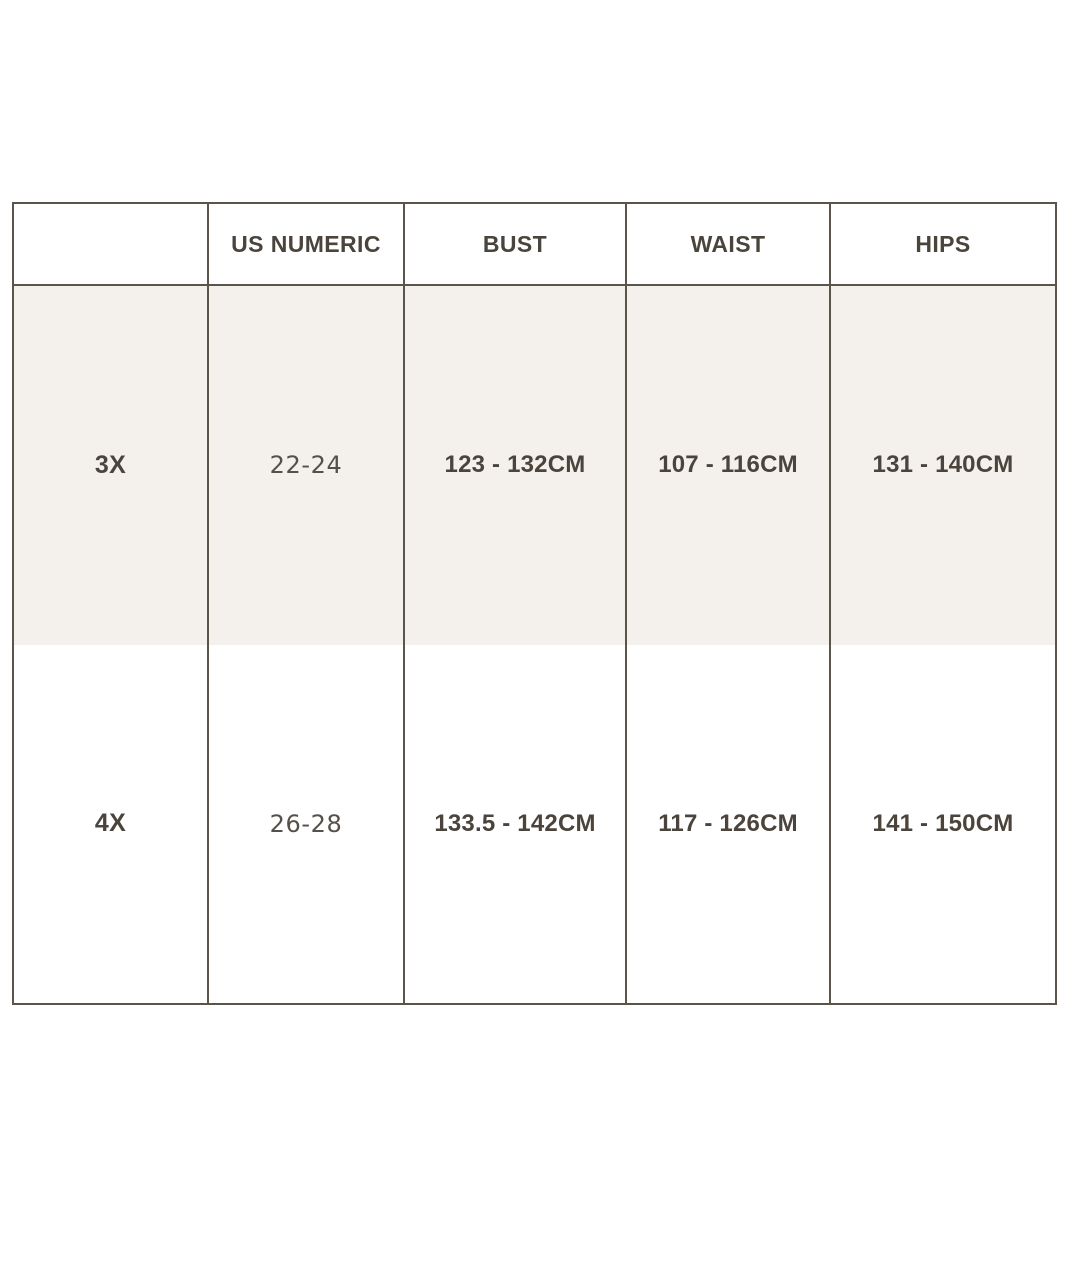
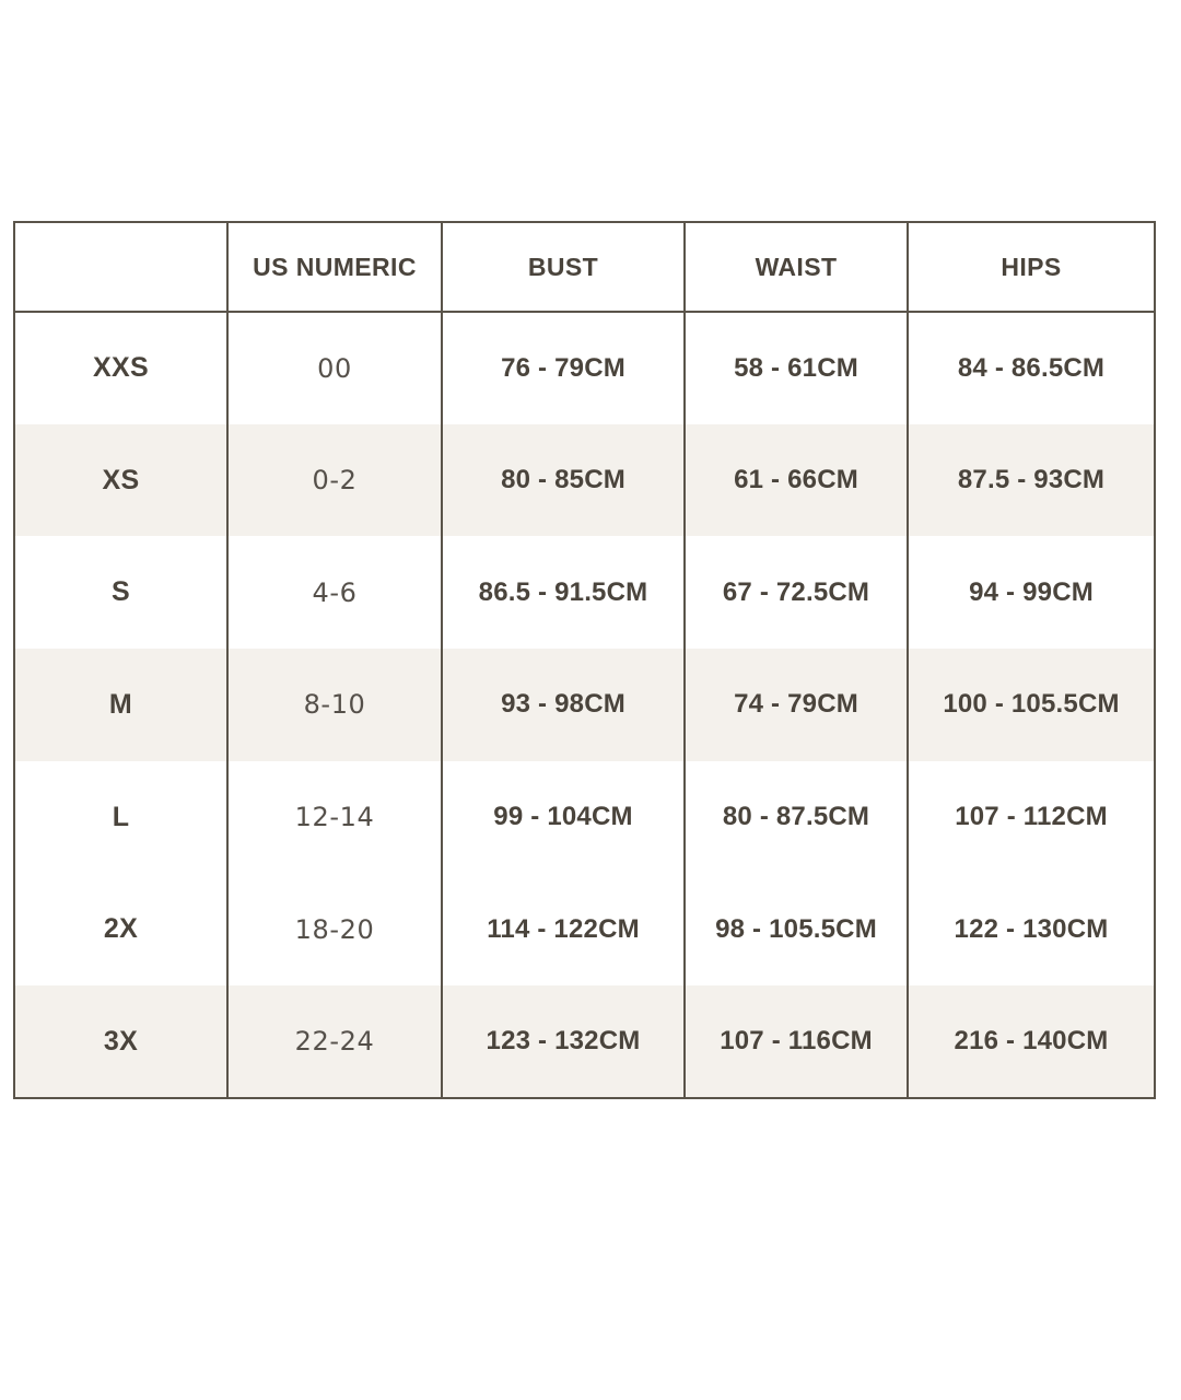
  	US NUMERIC	BUST	WAIST	HIPS
+ XXS	00	76 - 79CM	58 - 61CM	84 - 86.5CM
+ XS	0-2	80 - 85CM	61 - 66CM	87.5 - 93CM
+ S	4-6	86.5 - 91.5CM	67 - 72.5CM	94 - 99CM
+ M	8-10	93 - 98CM	74 - 79CM	100 - 105.5CM
+ L	12-14	99 - 104CM	80 - 87.5CM	107 - 112CM
+ 2X	18-20	114 - 122CM	98 - 105.5CM	122 - 130CM
- 3X	22-24	123 - 132CM	107 - 116CM	131 - 140CM
+ 3X	22-24	123 - 132CM	107 - 116CM	216 - 140CM
- 4X	26-28	133.5 - 142CM	117 - 126CM	141 - 150CM
